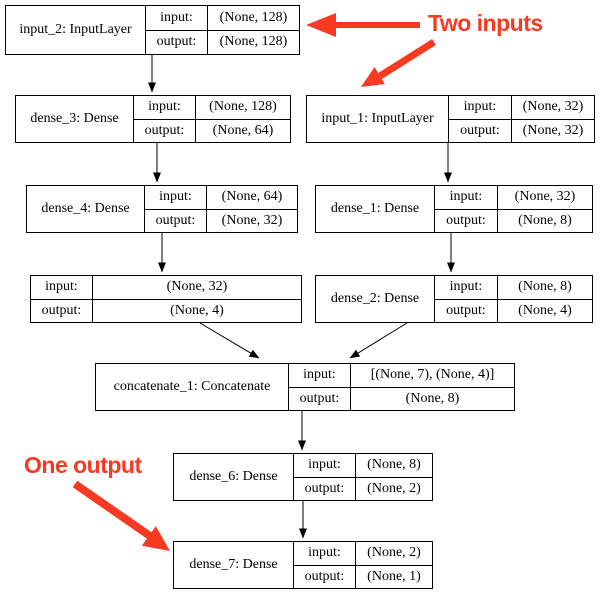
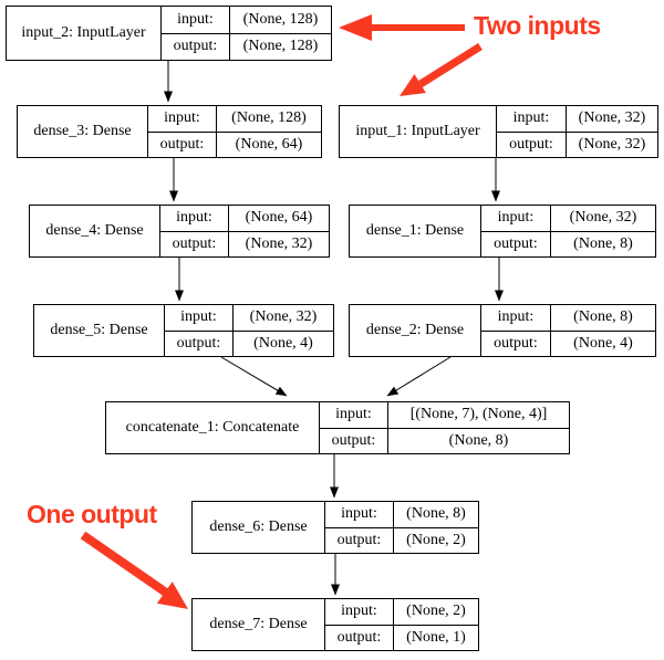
  input_2: InputLayer
  input:
  (None, 128)
  output:
  (None, 128)
  dense_3: Dense
  input:
  (None, 128)
  output:
  (None, 64)
  dense_4: Dense
  input:
  (None, 64)
  output:
  (None, 32)
+ dense_5: Dense
  input:
  (None, 32)
  output:
  (None, 4)
  input_1: InputLayer
  input:
  (None, 32)
  output:
  (None, 32)
  dense_1: Dense
  input:
  (None, 32)
  output:
  (None, 8)
  dense_2: Dense
  input:
  (None, 8)
  output:
  (None, 4)
  concatenate_1: Concatenate
  input:
  [(None, 7), (None, 4)]
  output:
  (None, 8)
  dense_6: Dense
  input:
  (None, 8)
  output:
  (None, 2)
  dense_7: Dense
  input:
  (None, 2)
  output:
  (None, 1)
  Two inputs
  One output
